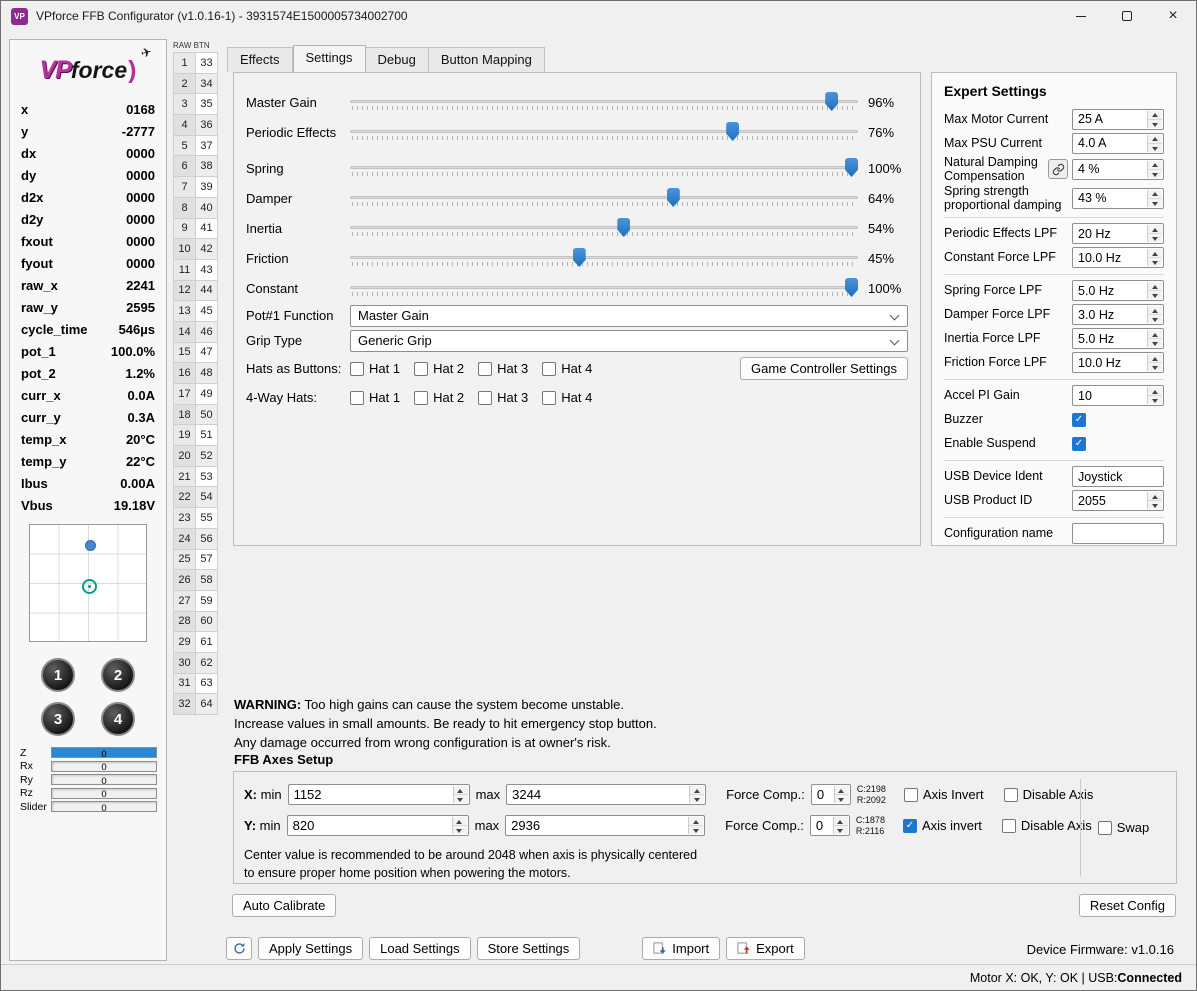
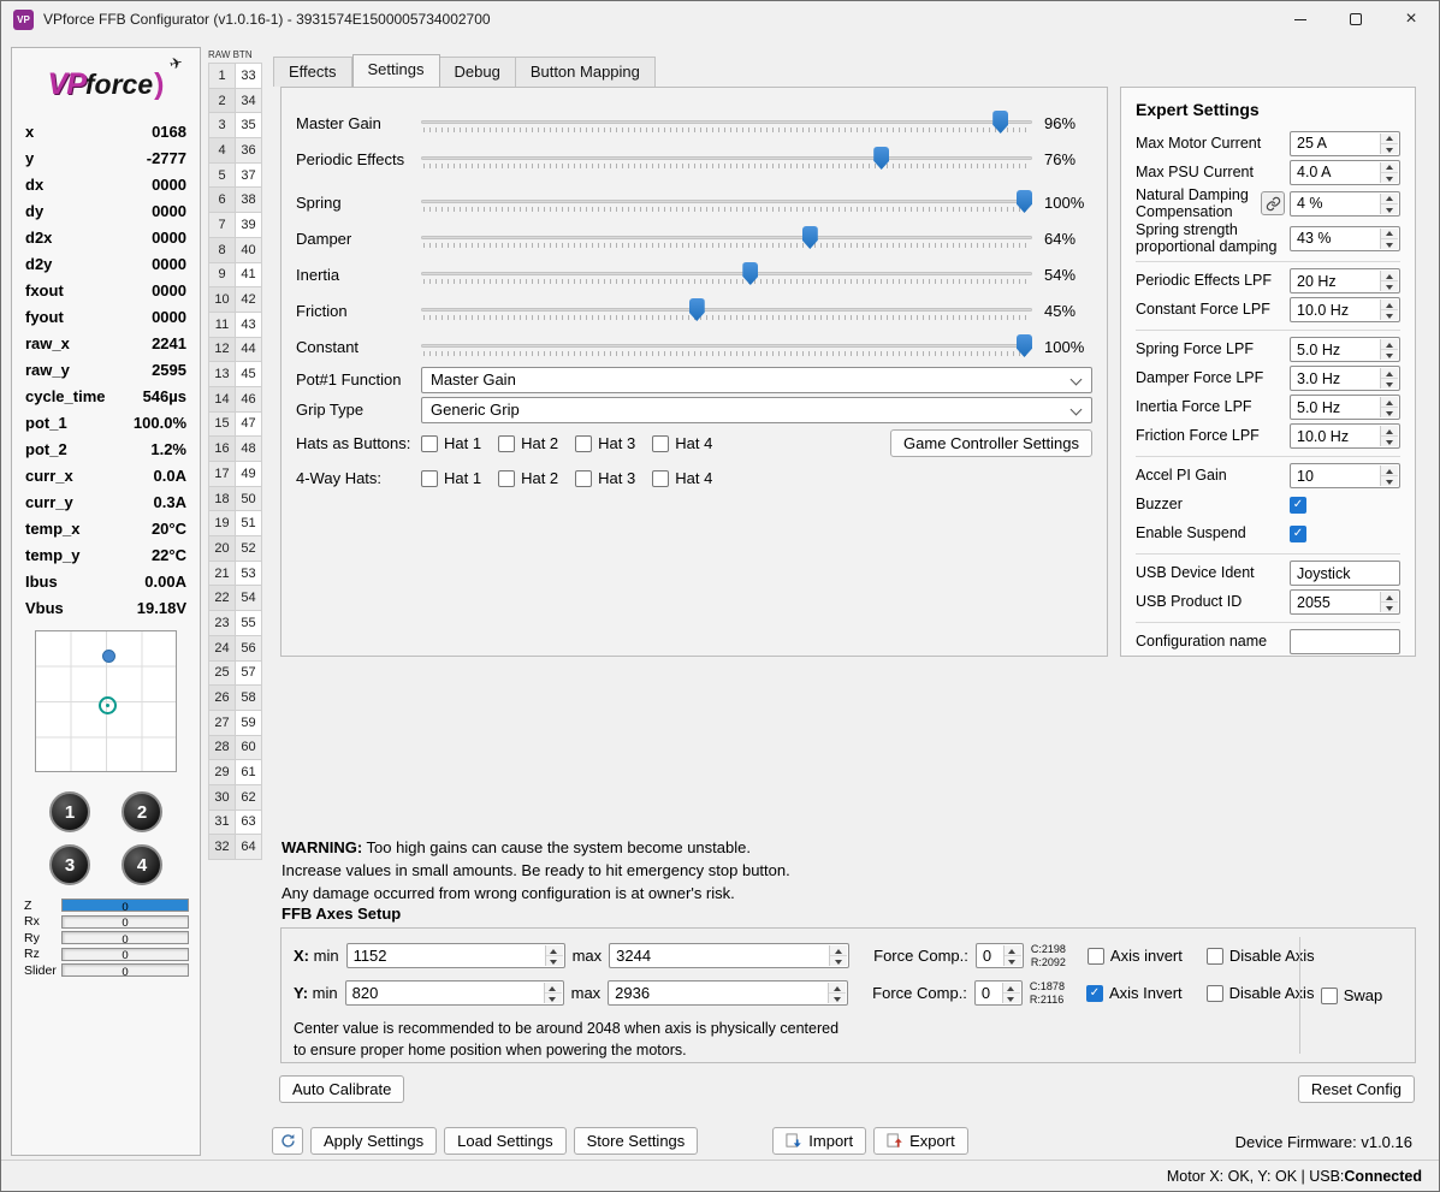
  VP
  VPforce FFB Configurator (v1.0.16-1) - 3931574E1500005734002700
  ×
  VP
  force
  )
  x
  0168
  y
  -2777
  dx
  0000
  dy
  0000
  d2x
  0000
  d2y
  0000
  fxout
  0000
  fyout
  0000
  raw_x
  2241
  raw_y
  2595
  cycle_time
  546µs
  pot_1
  100.0%
  pot_2
  1.2%
  curr_x
  0.0A
  curr_y
  0.3A
  temp_x
  20°C
  temp_y
  22°C
  Ibus
  0.00A
  Vbus
  19.18V
  1
  2
  3
  4
  Z
  0
  Rx
  0
  Ry
  0
  Rz
  0
  Slider
  0
  RAW BTN
  1
  33
  2
  34
  3
  35
  4
  36
  5
  37
  6
  38
  7
  39
  8
  40
  9
  41
  10
  42
  11
  43
  12
  44
  13
  45
  14
  46
  15
  47
  16
  48
  17
  49
  18
  50
  19
  51
  20
  52
  21
  53
  22
  54
  23
  55
  24
  56
  25
  57
  26
  58
  27
  59
  28
  60
  29
  61
  30
  62
  31
  63
  32
  64
  Effects
  Settings
  Debug
  Button Mapping
  Master Gain
  96%
  Periodic Effects
  76%
  Spring
  100%
  Damper
  64%
  Inertia
  54%
  Friction
  45%
  Constant
  100%
  Pot#1 Function
  Master Gain
  Grip Type
  Generic Grip
  Hats as Buttons:
  Hat 1
  Hat 2
  Hat 3
  Hat 4
  Game Controller Settings
  4-Way Hats:
  Hat 1
  Hat 2
  Hat 3
  Hat 4
  Expert Settings
  Max Motor Current
  25 A
  Max PSU Current
  4.0 A
  Natural Damping Compensation
  4 %
  Spring strength proportional damping
  43 %
  Periodic Effects LPF
  20 Hz
  Constant Force LPF
  10.0 Hz
  Spring Force LPF
  5.0 Hz
  Damper Force LPF
  3.0 Hz
  Inertia Force LPF
  5.0 Hz
  Friction Force LPF
  10.0 Hz
  Accel PI Gain
  10
  Buzzer
  ✓
  Enable Suspend
  ✓
  USB Device Ident
  Joystick
  USB Product ID
  2055
  Configuration name
  WARNING: Too high gains can cause the system become unstable.
  Increase values in small amounts. Be ready to hit emergency stop button.
  Any damage occurred from wrong configuration is at owner's risk.
  FFB Axes Setup
  X: min
  1152
  max
  3244
  Force Comp.:
  0
  C:2198
  R:2092
- Axis Invert
+ Axis invert
  Disable Axis
  Y: min
  820
  max
  2936
  Force Comp.:
  0
  C:1878
  R:2116
  ✓
- Axis invert
+ Axis Invert
  Disable Axis
  Center value is recommended to be around 2048 when axis is physically centered
  to ensure proper home position when powering the motors.
  Swap
  Auto Calibrate
  Reset Config
  Apply Settings
  Load Settings
  Store Settings
  Import
  Export
  Device Firmware: v1.0.16
  Motor X: OK, Y: OK | USB:
  Connected
